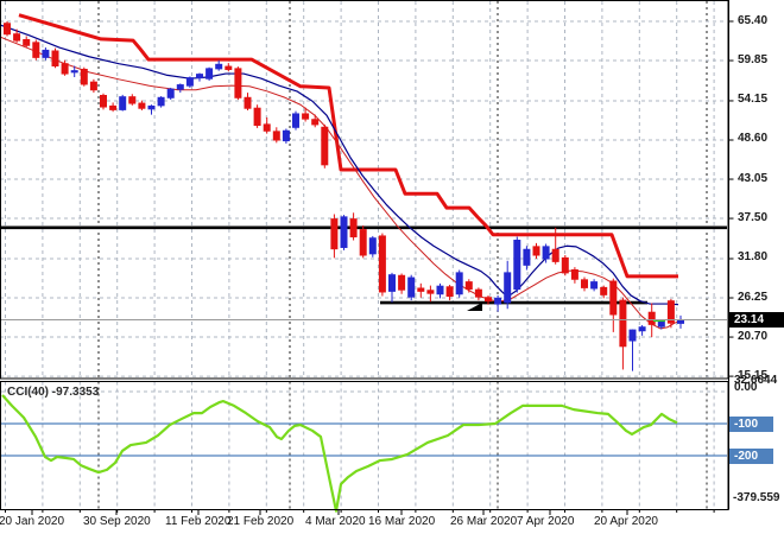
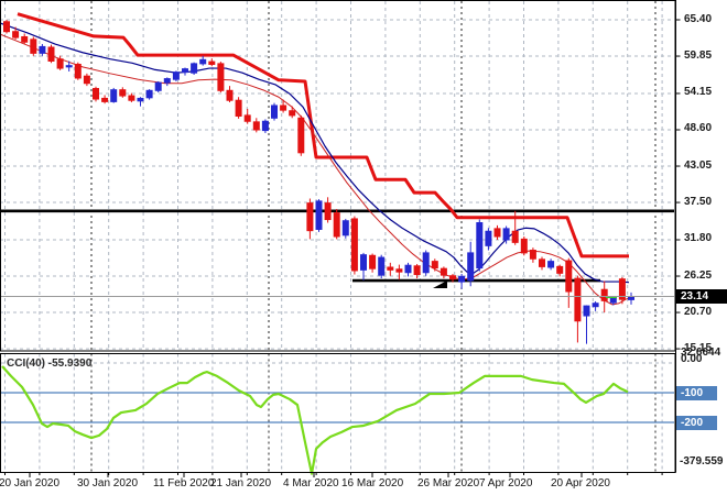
  23.14
- CCI(40) -97.3353
+ CCI(40) -55.9390
  32.6644
  0.00
  -379.559
  65.40
  59.85
  54.15
  48.60
  43.05
  37.50
  31.80
  26.25
  20.70
  15.15
  20 Jan 2020
- 30 Sep 2020
+ 30 Jan 2020
  11 Feb 2020
- 21 Feb 2020
+ 21 Jan 2020
  4 Mar 2020
  16 Mar 2020
  26 Mar 2020
  7 Apr 2020
  20 Apr 2020
  -100
  -200
